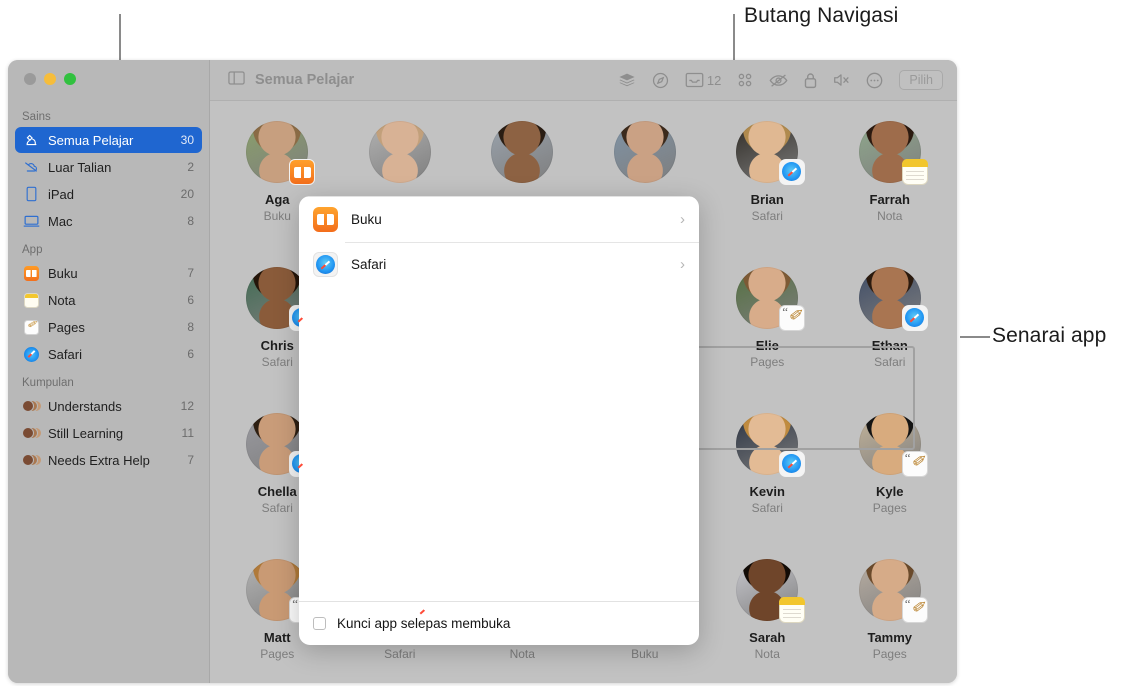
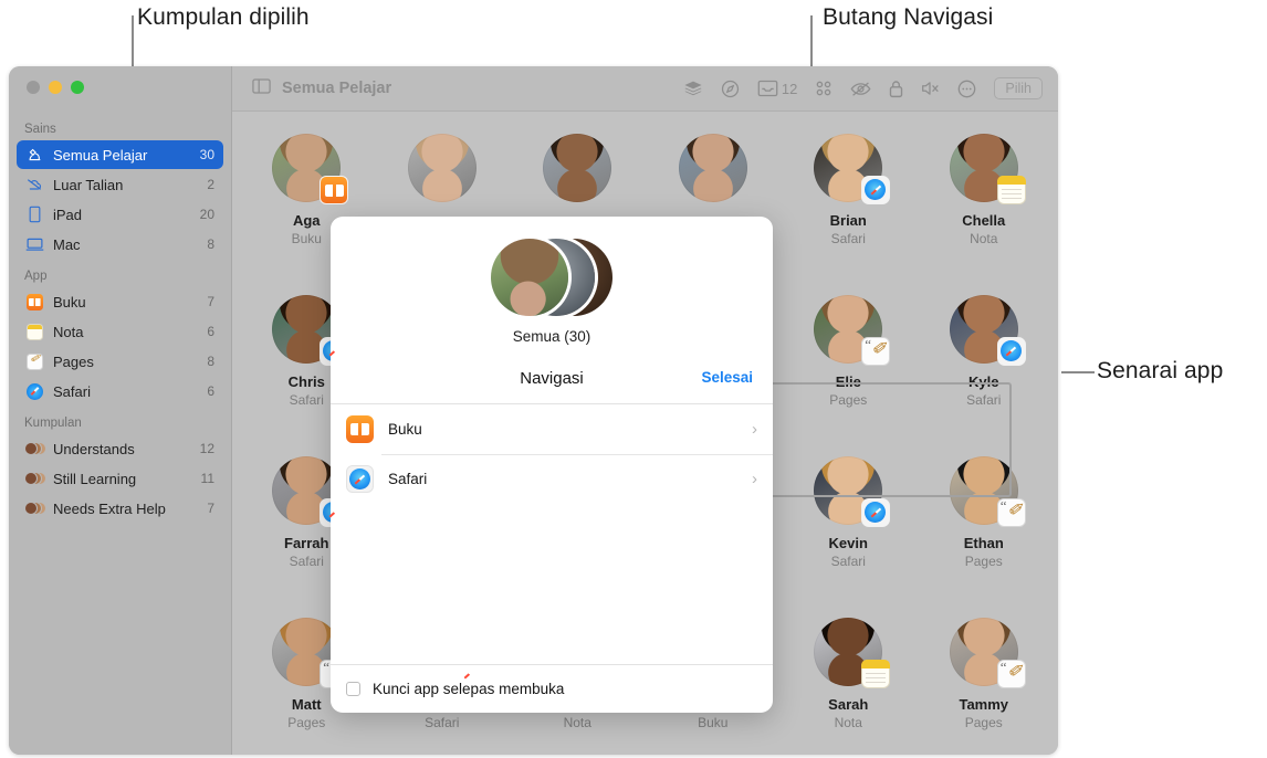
+ Kumpulan dipilih
  Butang Navigasi
  Senarai app
  Sains
  Semua Pelajar
  30
  Luar Talian
  2
  iPad
  20
  Mac
  8
  App
  Buku
  7
  Nota
  6
  Pages
  8
  Safari
  6
  Kumpulan
  Understands
  12
  Still Learning
  11
  Needs Extra Help
  7
  Semua Pelajar
  12
  Pilih
  Aga
  Buku
  Brian
  Safari
- Farrah
+ Chella
  Nota
  Chris
  Safari
  Elie
  Pages
- Ethan
+ Kyle
  Safari
- Chella
+ Farrah
  Safari
  Kevin
  Safari
- Kyle
+ Ethan
  Pages
  Matt
  Pages
  Safari
  Nota
  Buku
  Sarah
  Nota
  Tammy
  Pages
+ Semua (30)
+ Navigasi
+ Selesai
  Buku
  ›
  Safari
  ›
  Kunci app selepas membuka
